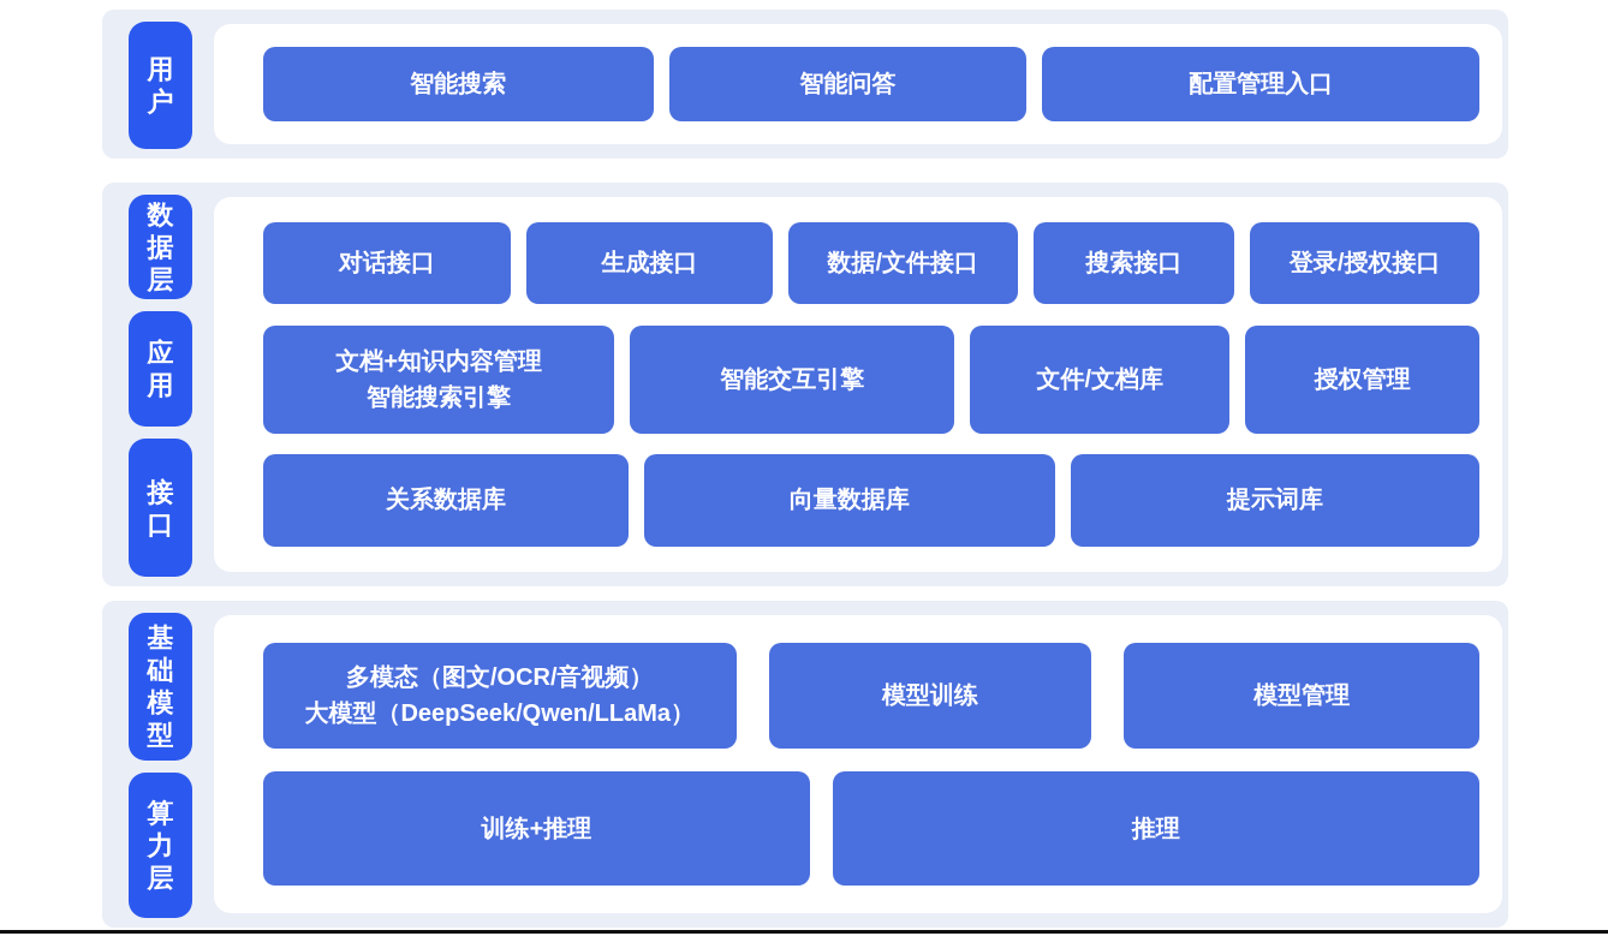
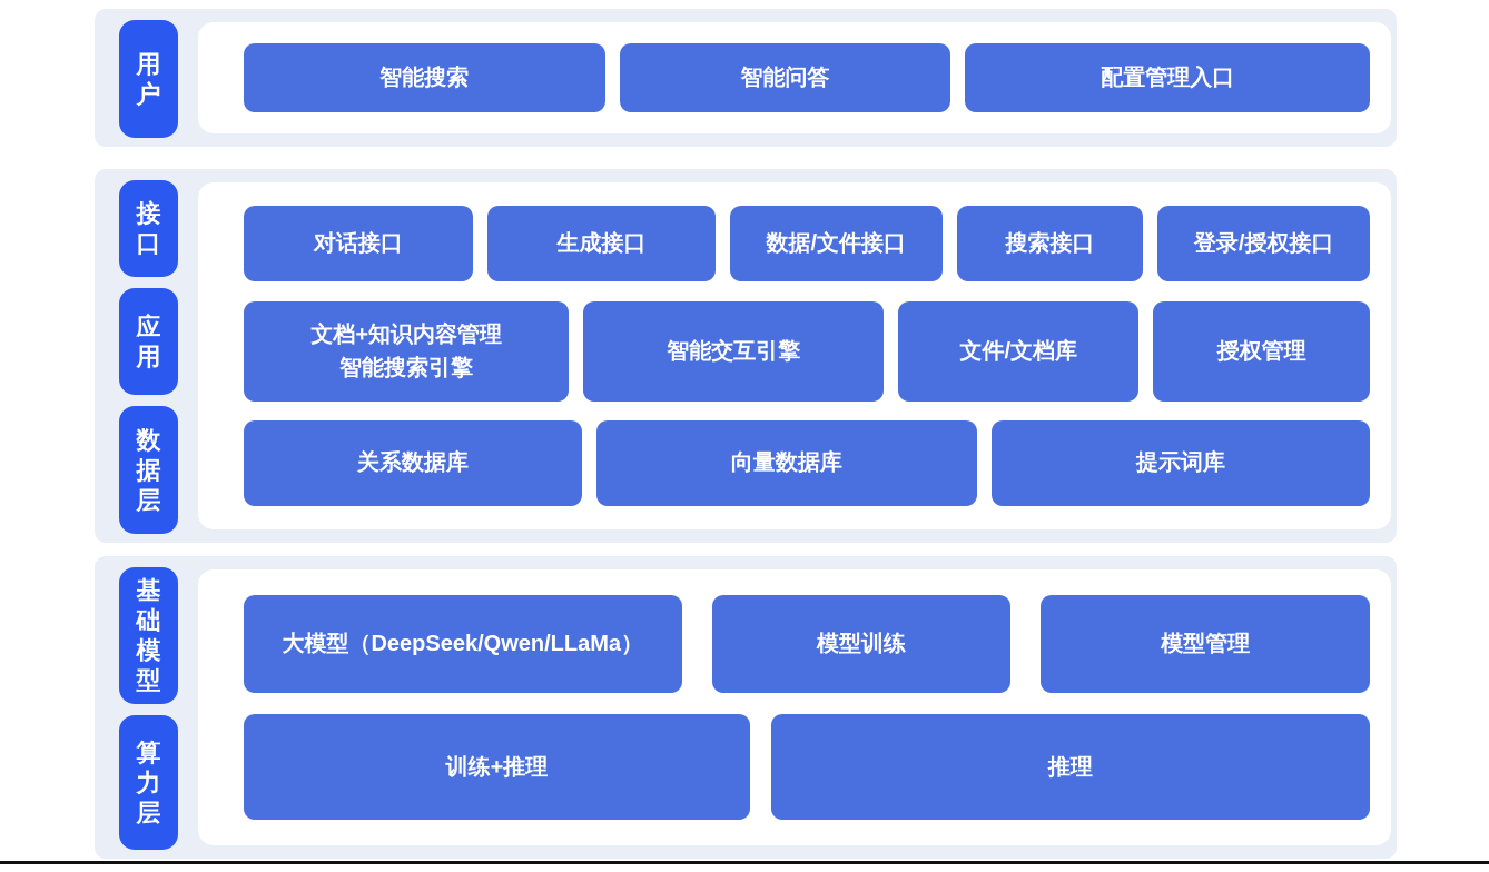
  用户
  智能搜索
  智能问答
  配置管理入口
- 数据层
+ 接口
  应用
- 接口
+ 数据层
  对话接口
  生成接口
  数据/文件接口
  搜索接口
  登录/授权接口
  文档+知识内容管理
  智能搜索引擎
  智能交互引擎
  文件/文档库
  授权管理
  关系数据库
  向量数据库
  提示词库
  基础模型
  算力层
- 多模态（图文/OCR/音视频）
  大模型（DeepSeek/Qwen/LLaMa）
  模型训练
  模型管理
  训练+推理
  推理
